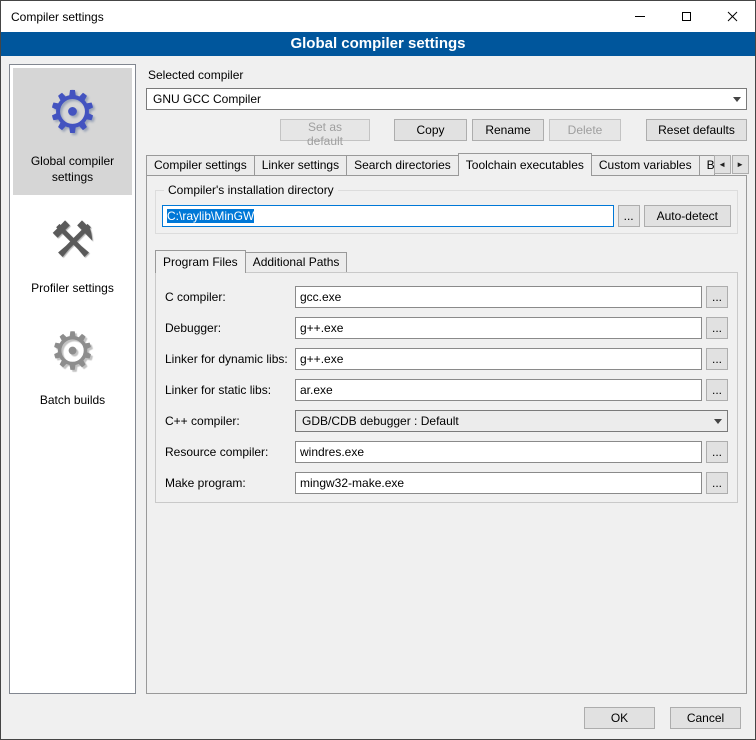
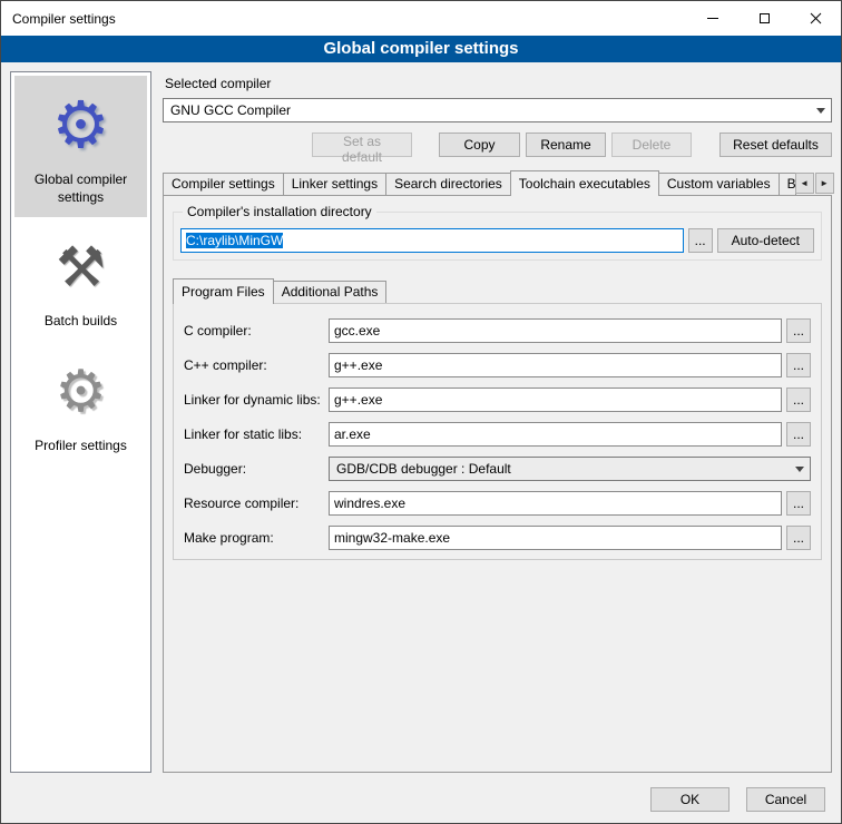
  Compiler settings
  Global compiler settings
  ⚙
  Global compiler settings
  ⚒
- Profiler settings
+ Batch builds
  ⚙
- Batch builds
+ Profiler settings
  Selected compiler
  GNU GCC Compiler
  Set as default
  Copy
  Rename
  Delete
  Reset defaults
  Compiler settings
  Linker settings
  Search directories
  Toolchain executables
  Custom variables
  ◄
  ►
  Compiler's installation directory
  C:\raylib\MinGW
  ...
  Auto-detect
  Program Files
  Additional Paths
  C compiler:
  gcc.exe
  ...
- Debugger:
+ C++ compiler:
  g++.exe
  ...
  Linker for dynamic libs:
  g++.exe
  ...
  Linker for static libs:
  ar.exe
  ...
- C++ compiler:
+ Debugger:
  GDB/CDB debugger : Default
  Resource compiler:
  windres.exe
  ...
  Make program:
  mingw32-make.exe
  ...
  OK
  Cancel
